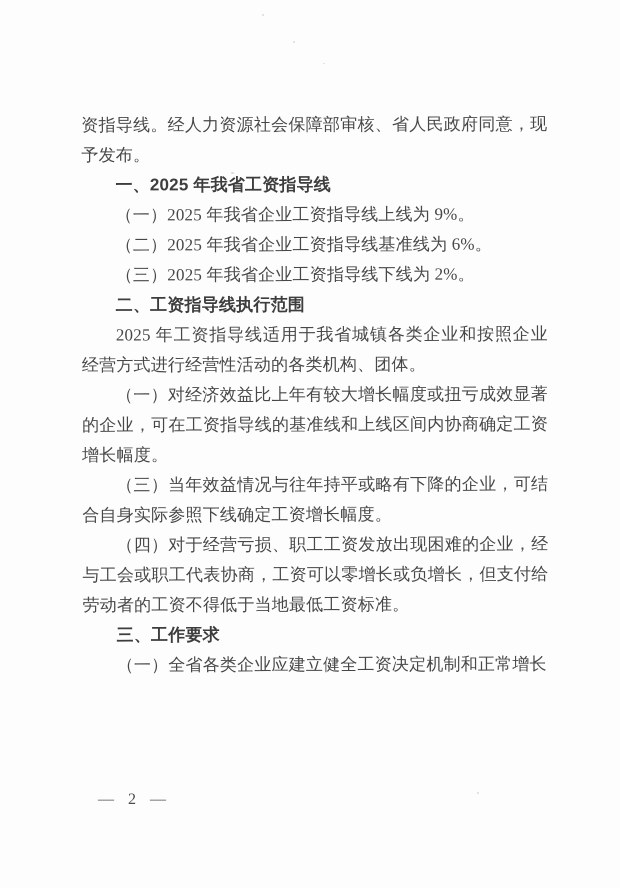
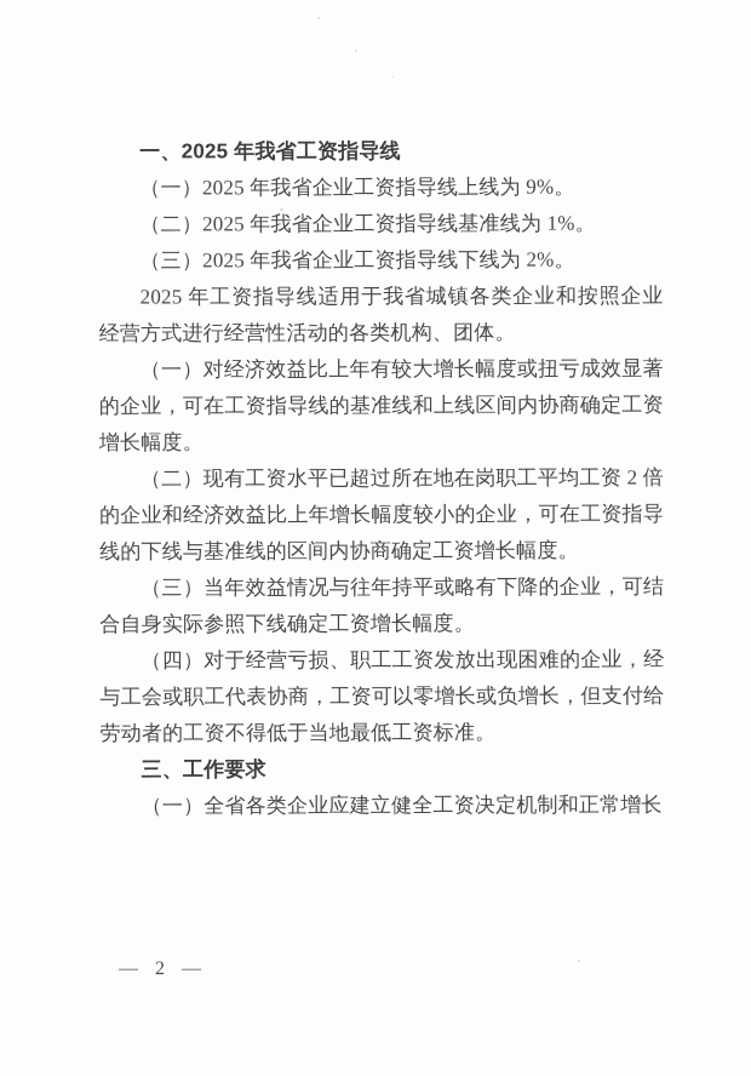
- 资指导线。经人力资源社会保障部审核、省人民政府同意，现予发布。
  一、2025 年我省工资指导线
  （一）2025 年我省企业工资指导线上线为 9%。
- （二）2025 年我省企业工资指导线基准线为 6%。
+ （二）2025 年我省企业工资指导线基准线为 1%。
  （三）2025 年我省企业工资指导线下线为 2%。
- 二、工资指导线执行范围
  2025 年工资指导线适用于我省城镇各类企业和按照企业经营方式进行经营性活动的各类机构、团体。
  （一）对经济效益比上年有较大增长幅度或扭亏成效显著的企业，可在工资指导线的基准线和上线区间内协商确定工资增长幅度。
+ （二）现有工资水平已超过所在地在岗职工平均工资 2 倍的企业和经济效益比上年增长幅度较小的企业，可在工资指导线的下线与基准线的区间内协商确定工资增长幅度。
  （三）当年效益情况与往年持平或略有下降的企业，可结合自身实际参照下线确定工资增长幅度。
  （四）对于经营亏损、职工工资发放出现困难的企业，经与工会或职工代表协商，工资可以零增长或负增长，但支付给劳动者的工资不得低于当地最低工资标准。
  三、工作要求
  （一）全省各类企业应建立健全工资决定机制和正常增长
  — 2 —
